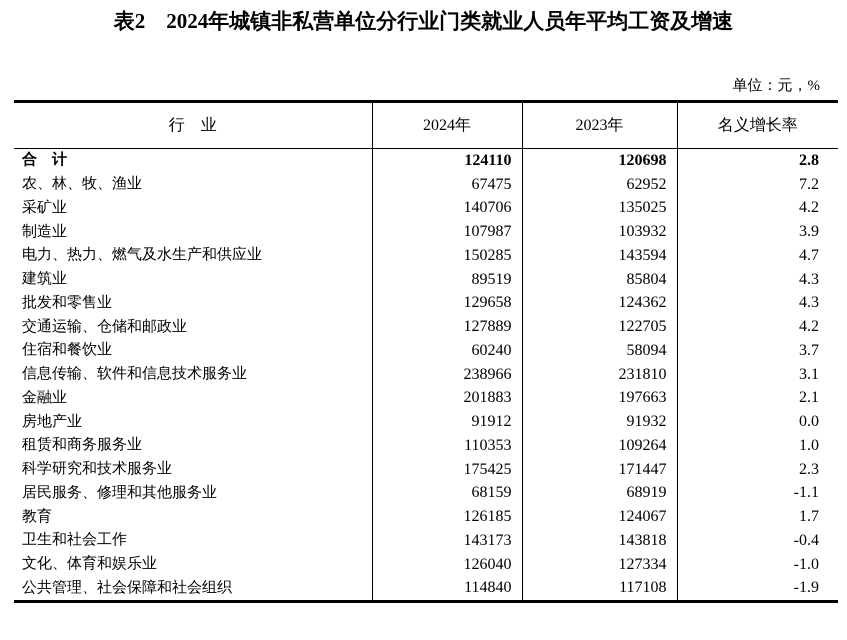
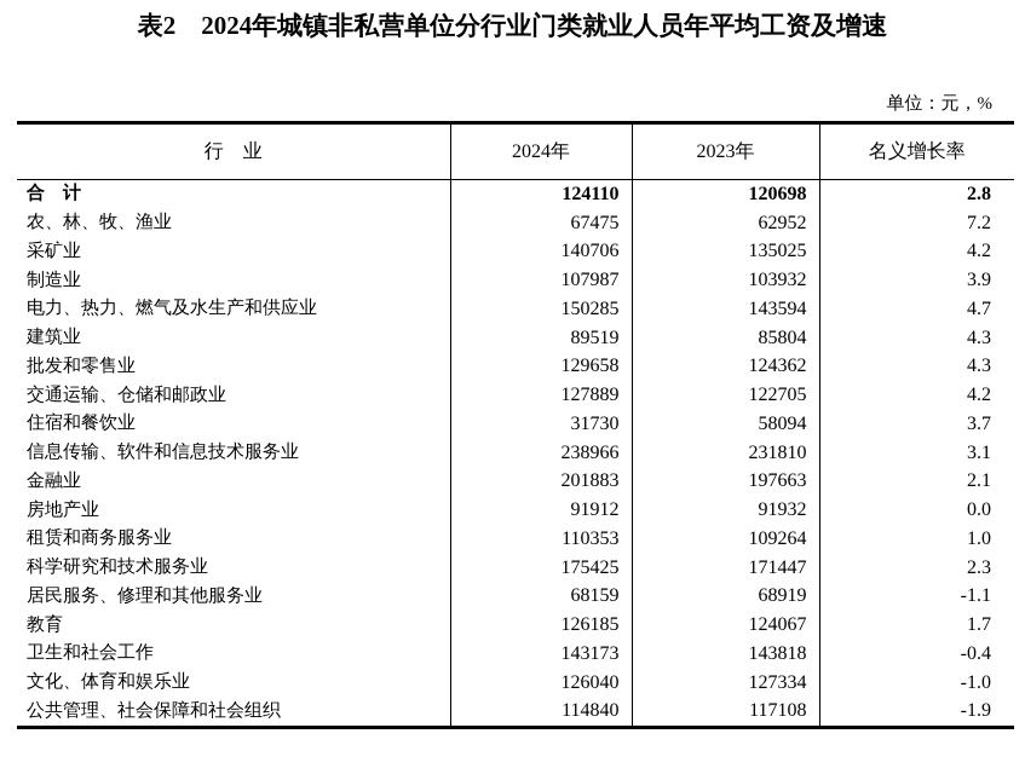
  表2 2024年城镇非私营单位分行业门类就业人员年平均工资及增速
  单位：元，%
  行 业	2024年	2023年	名义增长率
  合 计	124110	120698	2.8
  农、林、牧、渔业	67475	62952	7.2
  采矿业	140706	135025	4.2
  制造业	107987	103932	3.9
  电力、热力、燃气及水生产和供应业	150285	143594	4.7
  建筑业	89519	85804	4.3
  批发和零售业	129658	124362	4.3
  交通运输、仓储和邮政业	127889	122705	4.2
- 住宿和餐饮业	60240	58094	3.7
+ 住宿和餐饮业	31730	58094	3.7
  信息传输、软件和信息技术服务业	238966	231810	3.1
  金融业	201883	197663	2.1
  房地产业	91912	91932	0.0
  租赁和商务服务业	110353	109264	1.0
  科学研究和技术服务业	175425	171447	2.3
  居民服务、修理和其他服务业	68159	68919	-1.1
  教育	126185	124067	1.7
  卫生和社会工作	143173	143818	-0.4
  文化、体育和娱乐业	126040	127334	-1.0
  公共管理、社会保障和社会组织	114840	117108	-1.9
